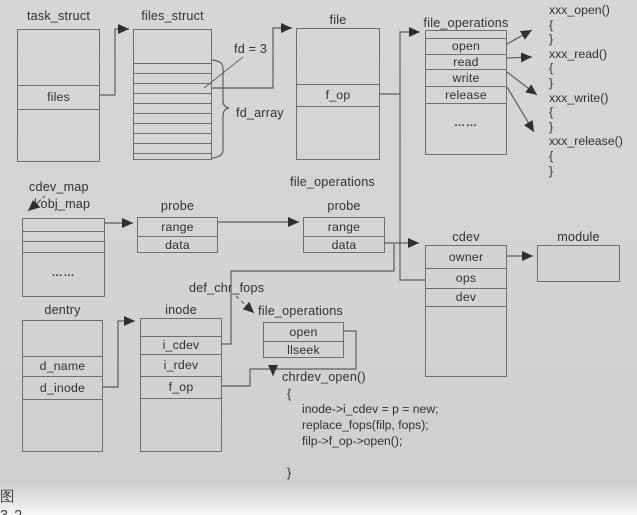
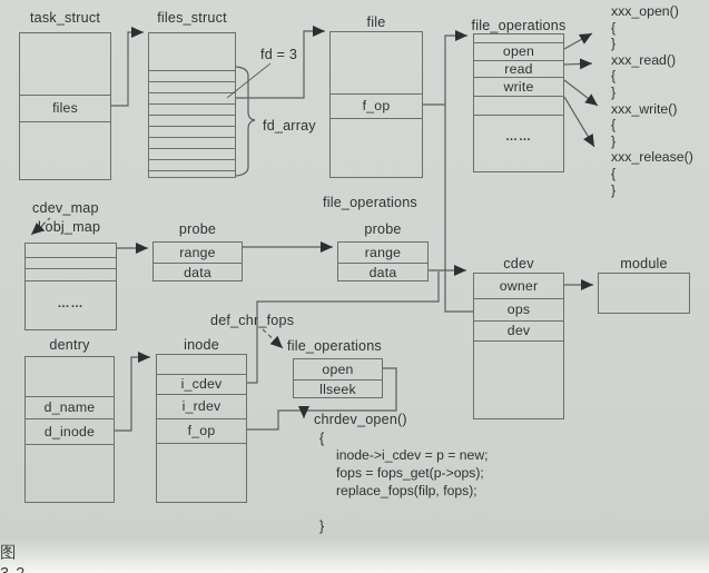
  task_struct
  files
  files_struct
  fd = 3
  fd_array
  file
  f_op
  file_operations
  file_operations
  open
  read
  write
- release
  ……
  cdev_map
  kobj_map
  ……
  probe
  range
  data
  probe
  range
  data
  cdev
  owner
  ops
  dev
  module
  dentry
  d_name
  d_inode
  inode
  i_cdev
  i_rdev
  f_op
  def_chr_fops
  file_operations
  open
  llseek
  xxx_open()
  {
  }
  xxx_read()
  {
  }
  xxx_write()
  {
  }
  xxx_release()
  {
  }
  chrdev_open()
  {
  inode->i_cdev = p = new;
+ fops = fops_get(p->ops);
  replace_fops(filp, fops);
- filp->f_op->open();
  }
